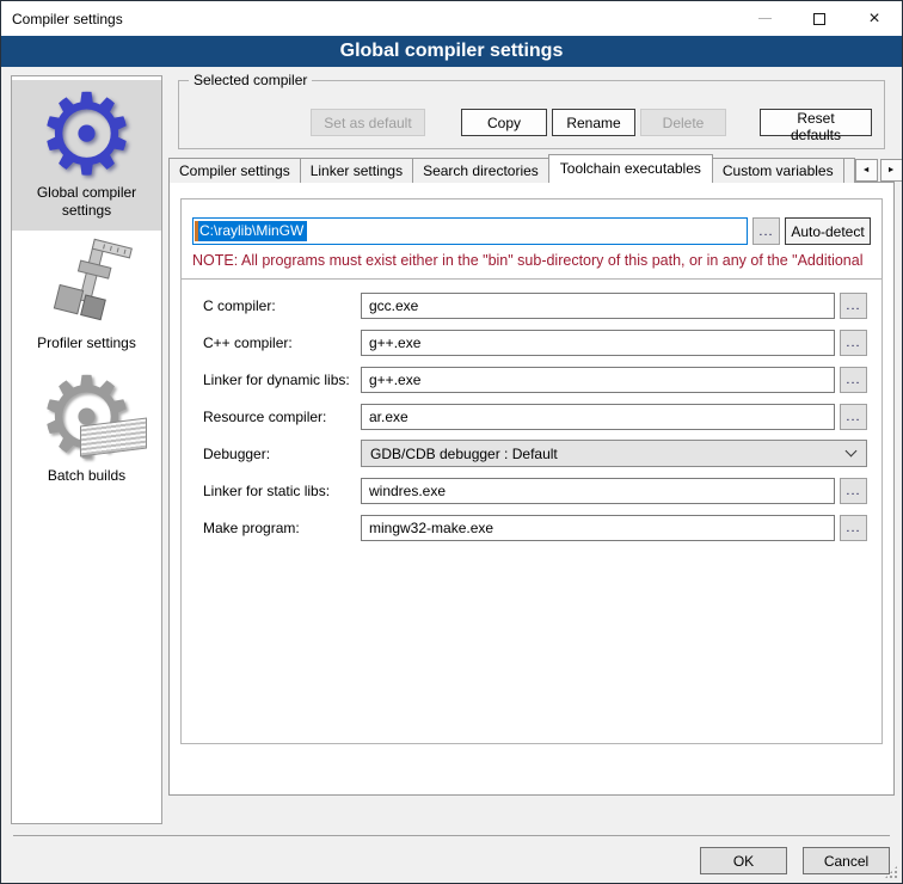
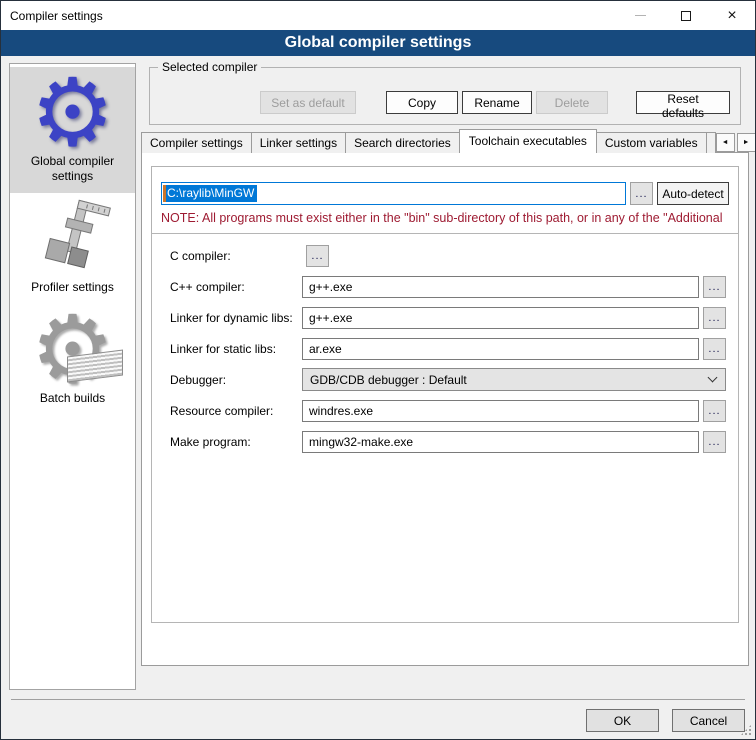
  Compiler settings
  ×
  Global compiler settings
  ⚙
  Global compiler settings
  Profiler settings
  ⚙
  Batch builds
  Selected compiler
  Set as default
  Copy
  Rename
  Delete
  Reset defaults
  Compiler settings
  Linker settings
  Search directories
  Toolchain executables
  Custom variables
  C:\raylib\MinGW
  ...
  Auto-detect
  NOTE: All programs must exist either in the "bin" sub-directory of this path, or in any of the "Additional
  C compiler:
- gcc.exe
  ...
  C++ compiler:
  g++.exe
  ...
  Linker for dynamic libs:
  g++.exe
  ...
- Resource compiler:
+ Linker for static libs:
  ar.exe
  ...
  Debugger:
  GDB/CDB debugger : Default
- Linker for static libs:
+ Resource compiler:
  windres.exe
  ...
  Make program:
  mingw32-make.exe
  ...
  OK
  Cancel
